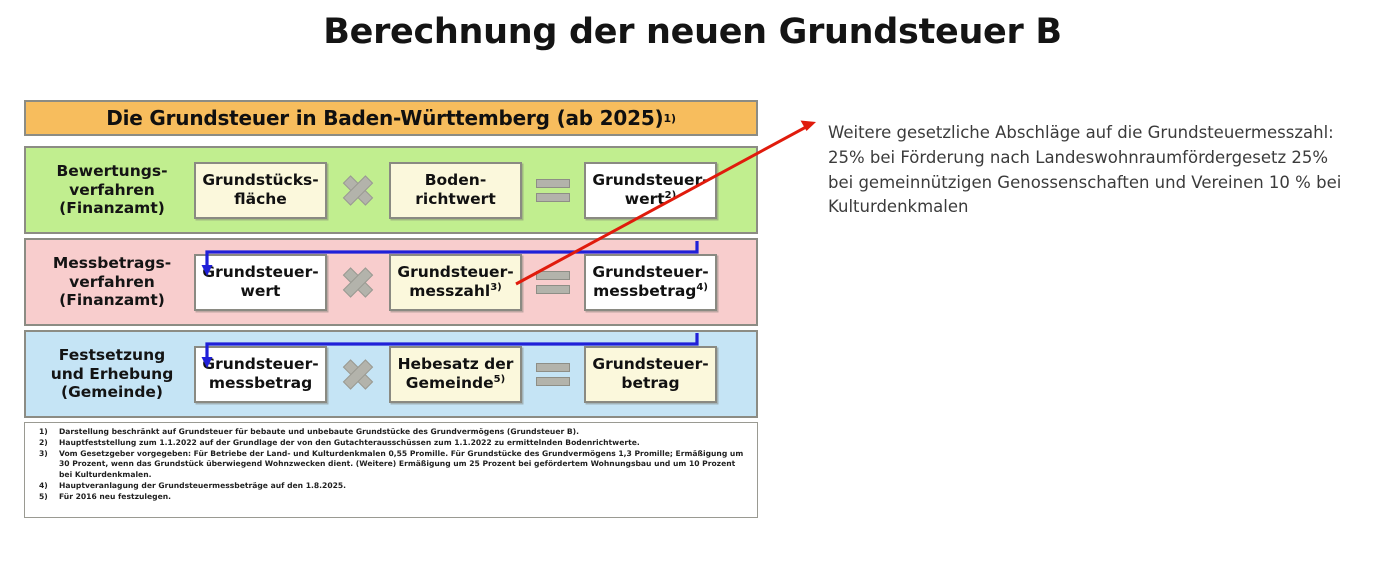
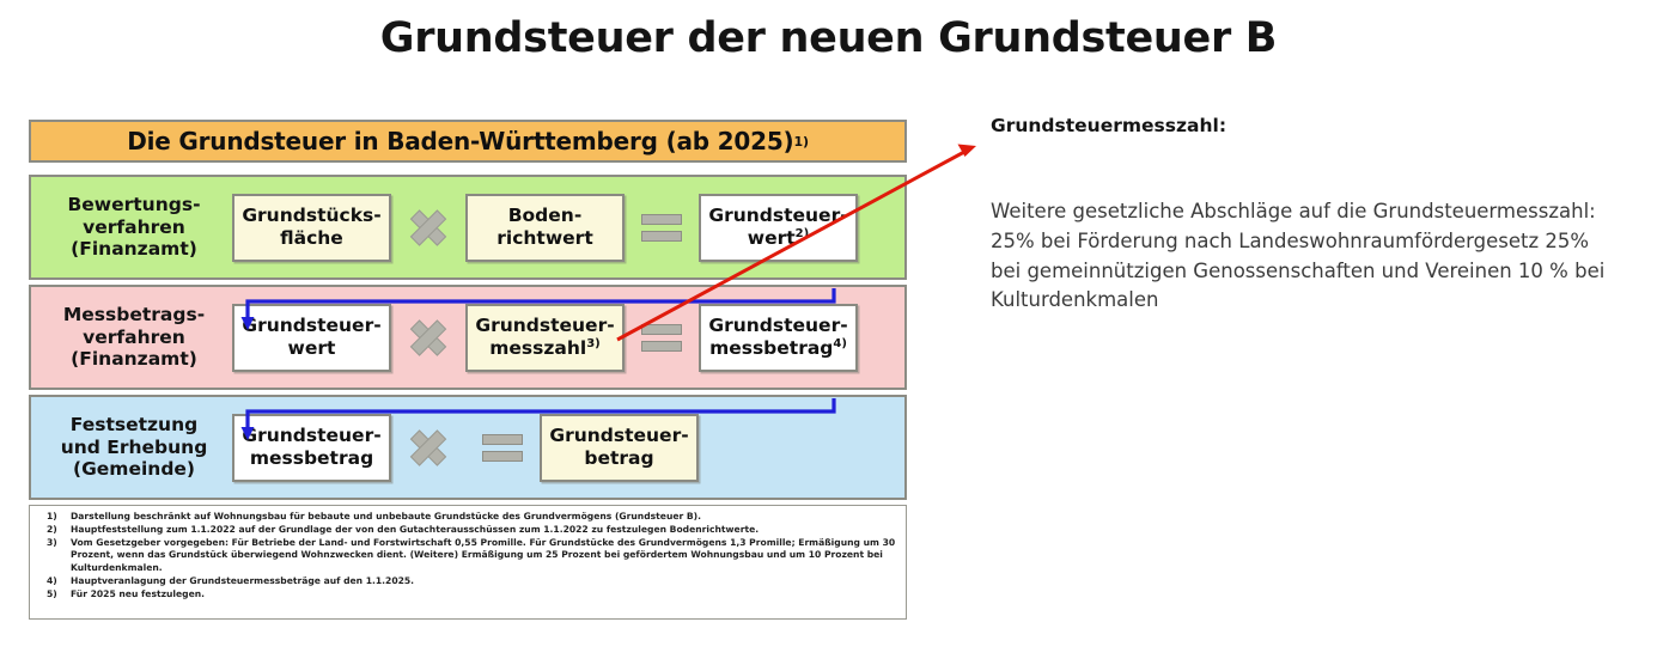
- Berechnung der neuen Grundsteuer B
+ Grundsteuer der neuen Grundsteuer B
  Die Grundsteuer in Baden-Württemberg (ab 2025)
  1)
  Bewertungs-
  verfahren
  (Finanzamt)
  Grundstücks-
  fläche
  Boden-
  richtwert
  Grundsteuer
  wert2)
  Messbetrags-
  verfahren
  (Finanzamt)
  rundsteuer-
  wert
  Grundsteuer-
  messzahl3)
  Grundsteuer-
  messbetrag4)
  Festsetzung
  und Erhebung
  (Gemeinde)
  rundsteuer-
  messbetrag
- Hebesatz der
- Gemeinde5)
  Grundsteuer-
  betrag
  1)
- Darstellung beschränkt auf Grundsteuer für bebaute und unbebaute Grundstücke des Grundvermögens (Grundsteuer B).
+ Darstellung beschränkt auf Wohnungsbau für bebaute und unbebaute Grundstücke des Grundvermögens (Grundsteuer B).
  2)
- Hauptfeststellung zum 1.1.2022 auf der Grundlage der von den Gutachterausschüssen zum 1.1.2022 zu ermittelnden Bodenrichtwerte.
+ Hauptfeststellung zum 1.1.2022 auf der Grundlage der von den Gutachterausschüssen zum 1.1.2022 zu festzulegen Bodenrichtwerte.
  3)
- Vom Gesetzgeber vorgegeben: Für Betriebe der Land- und Kulturdenkmalen 0,55 Promille. Für Grundstücke des Grundvermögens 1,3 Promille; Ermäßigung um 30 Prozent, wenn das Grundstück überwiegend Wohnzwecken dient. (Weitere) Ermäßigung um 25 Prozent bei gefördertem Wohnungsbau und um 10 Prozent bei Kulturdenkmalen.
+ Vom Gesetzgeber vorgegeben: Für Betriebe der Land- und Forstwirtschaft 0,55 Promille. Für Grundstücke des Grundvermögens 1,3 Promille; Ermäßigung um 30 Prozent, wenn das Grundstück überwiegend Wohnzwecken dient. (Weitere) Ermäßigung um 25 Prozent bei gefördertem Wohnungsbau und um 10 Prozent bei Kulturdenkmalen.
  4)
- Hauptveranlagung der Grundsteuermessbeträge auf den 1.8.2025.
+ Hauptveranlagung der Grundsteuermessbeträge auf den 1.1.2025.
  5)
- Für 2016 neu festzulegen.
+ Für 2025 neu festzulegen.
+ Grundsteuermesszahl:
  Weitere gesetzliche Abschläge auf die Grundsteuermesszahl: 25% bei Förderung nach Landeswohnraumfördergesetz 25% bei gemeinnützigen Genossenschaften und Vereinen 10 % bei Kulturdenkmalen
